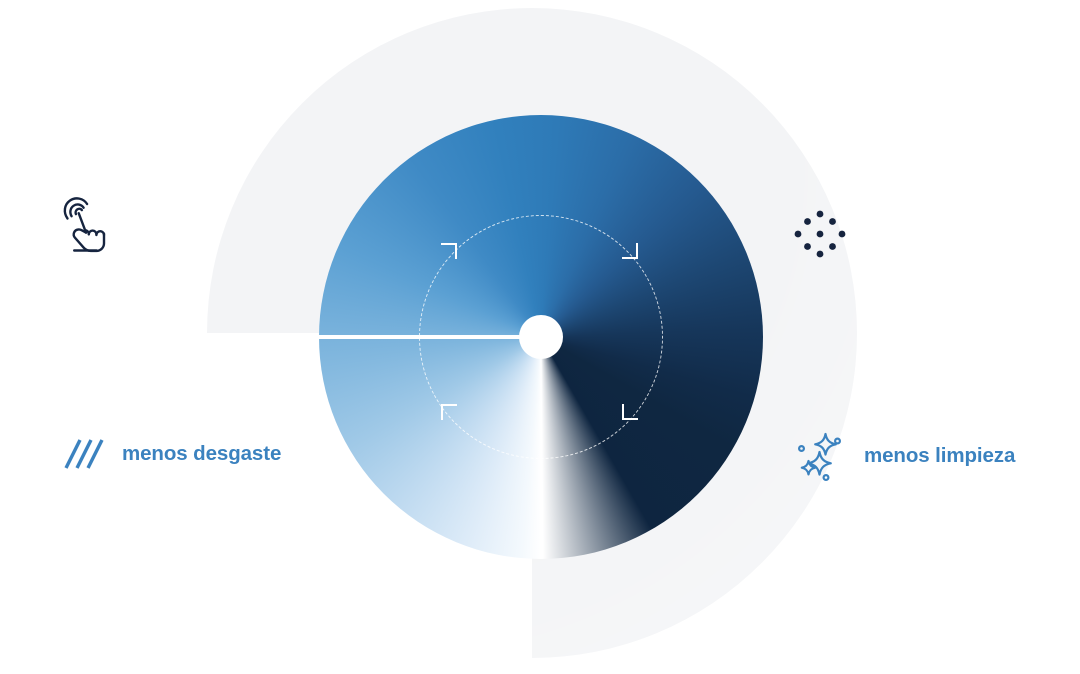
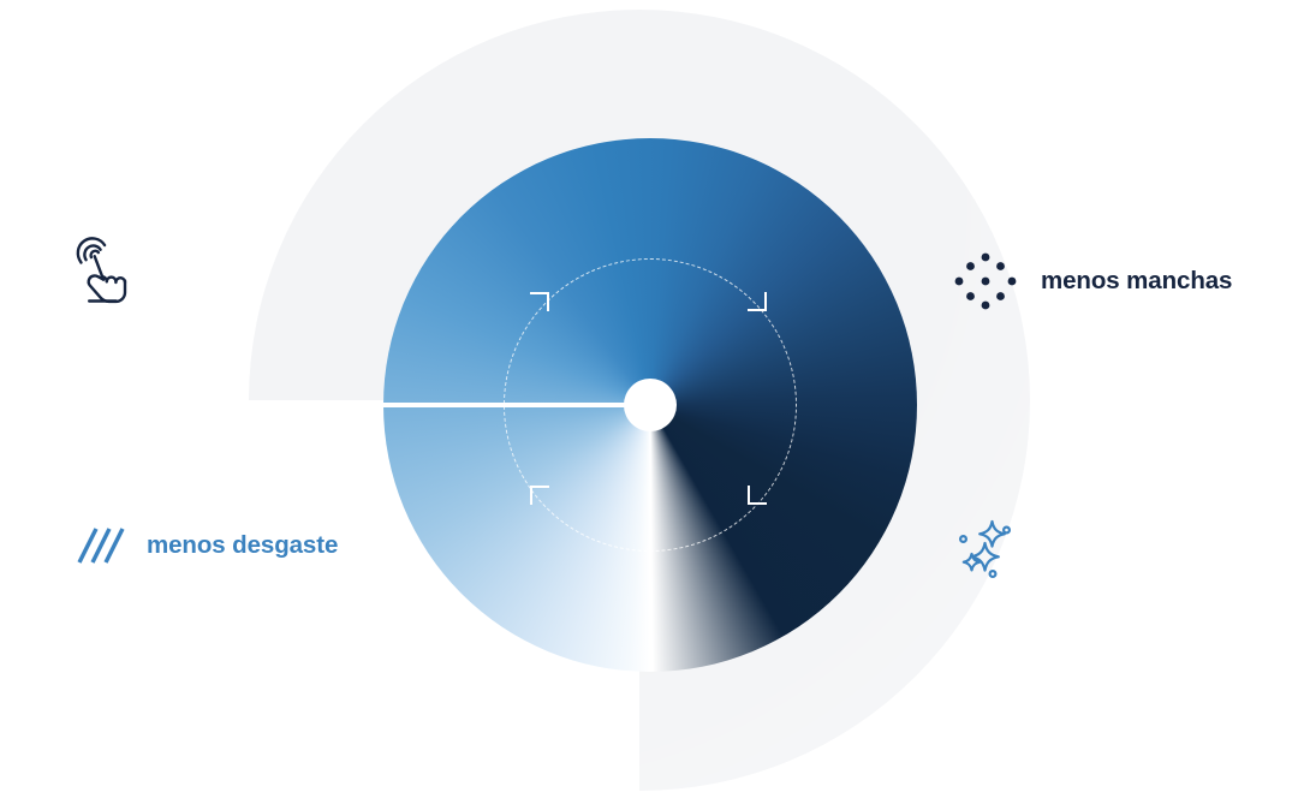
+ menos manchas
  menos desgaste
- menos limpieza
